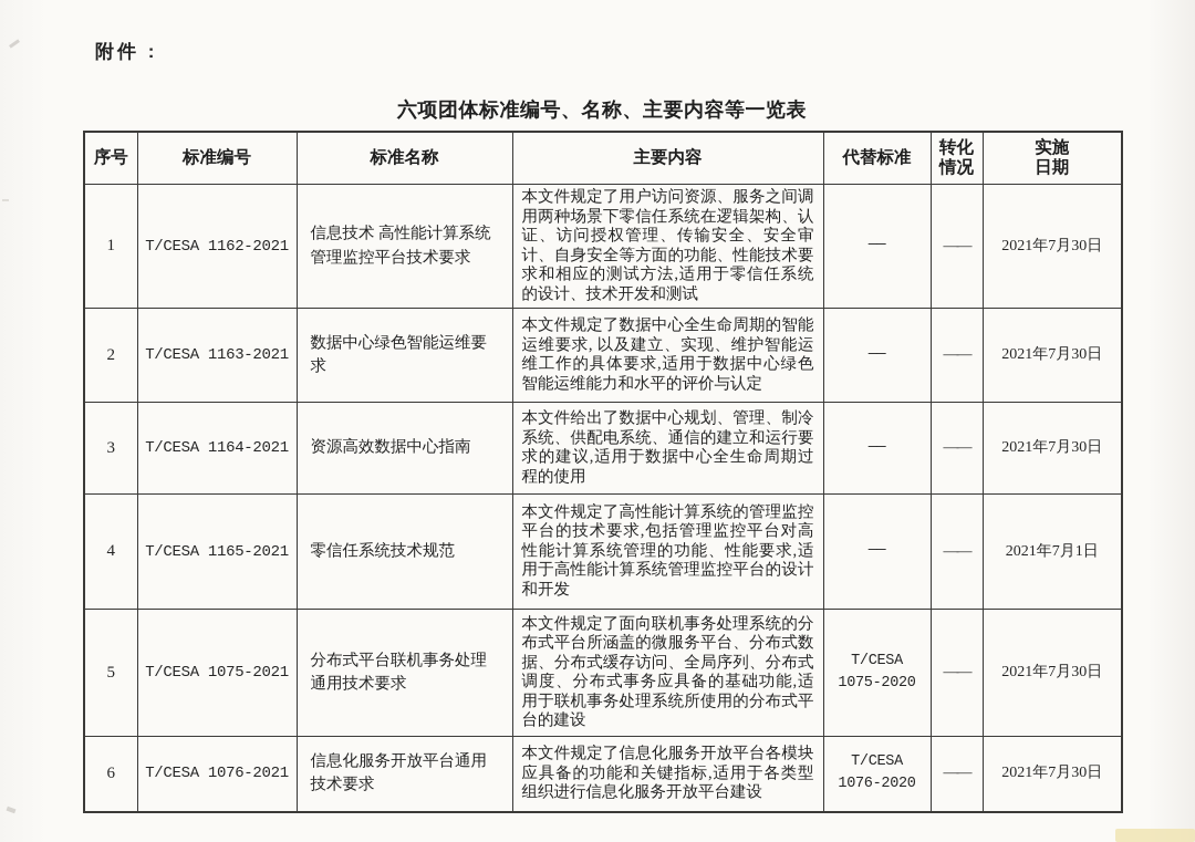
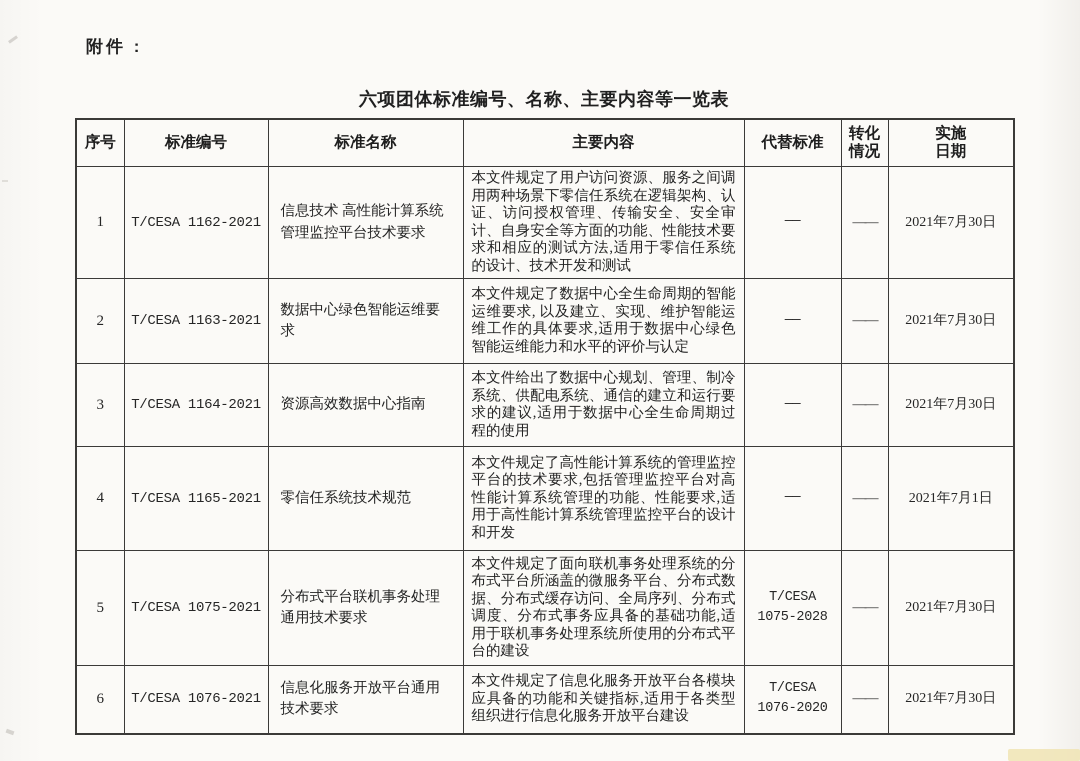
  附件 :
  六项团体标准编号、名称、主要内容等一览表
  序号	标准编号	标准名称	主要内容	代替标准	转化 情况	实施 日期
  1	T/CESA 1162-2021	信息技术 高性能计算系统管理监控平台技术要求	本文件规定了用户访问资源、服务之间调用两种场景下零信任系统在逻辑架构、认证、访问授权管理、传输安全、安全审计、自身安全等方面的功能、性能技术要求和相应的测试方法,适用于零信任系统的设计、技术开发和测试	——	——	2021年7月30日
  2	T/CESA 1163-2021	数据中心绿色智能运维要求	本文件规定了数据中心全生命周期的智能运维要求, 以及建立、实现、维护智能运维工作的具体要求,适用于数据中心绿色智能运维能力和水平的评价与认定	——	——	2021年7月30日
  3	T/CESA 1164-2021	资源高效数据中心指南	本文件给出了数据中心规划、管理、制冷系统、供配电系统、通信的建立和运行要求的建议,适用于数据中心全生命周期过程的使用	——	——	2021年7月30日
  4	T/CESA 1165-2021	零信任系统技术规范	本文件规定了高性能计算系统的管理监控平台的技术要求,包括管理监控平台对高性能计算系统管理的功能、性能要求,适用于高性能计算系统管理监控平台的设计和开发	——	——	2021年7月1日
- 5	T/CESA 1075-2021	分布式平台联机事务处理通用技术要求	本文件规定了面向联机事务处理系统的分布式平台所涵盖的微服务平台、分布式数据、分布式缓存访问、全局序列、分布式调度、分布式事务应具备的基础功能,适用于联机事务处理系统所使用的分布式平台的建设	T/CESA 1075-2020	——	2021年7月30日
+ 5	T/CESA 1075-2021	分布式平台联机事务处理通用技术要求	本文件规定了面向联机事务处理系统的分布式平台所涵盖的微服务平台、分布式数据、分布式缓存访问、全局序列、分布式调度、分布式事务应具备的基础功能,适用于联机事务处理系统所使用的分布式平台的建设	T/CESA 1075-2028	——	2021年7月30日
  6	T/CESA 1076-2021	信息化服务开放平台通用技术要求	本文件规定了信息化服务开放平台各模块应具备的功能和关键指标,适用于各类型组织进行信息化服务开放平台建设	T/CESA 1076-2020	——	2021年7月30日
